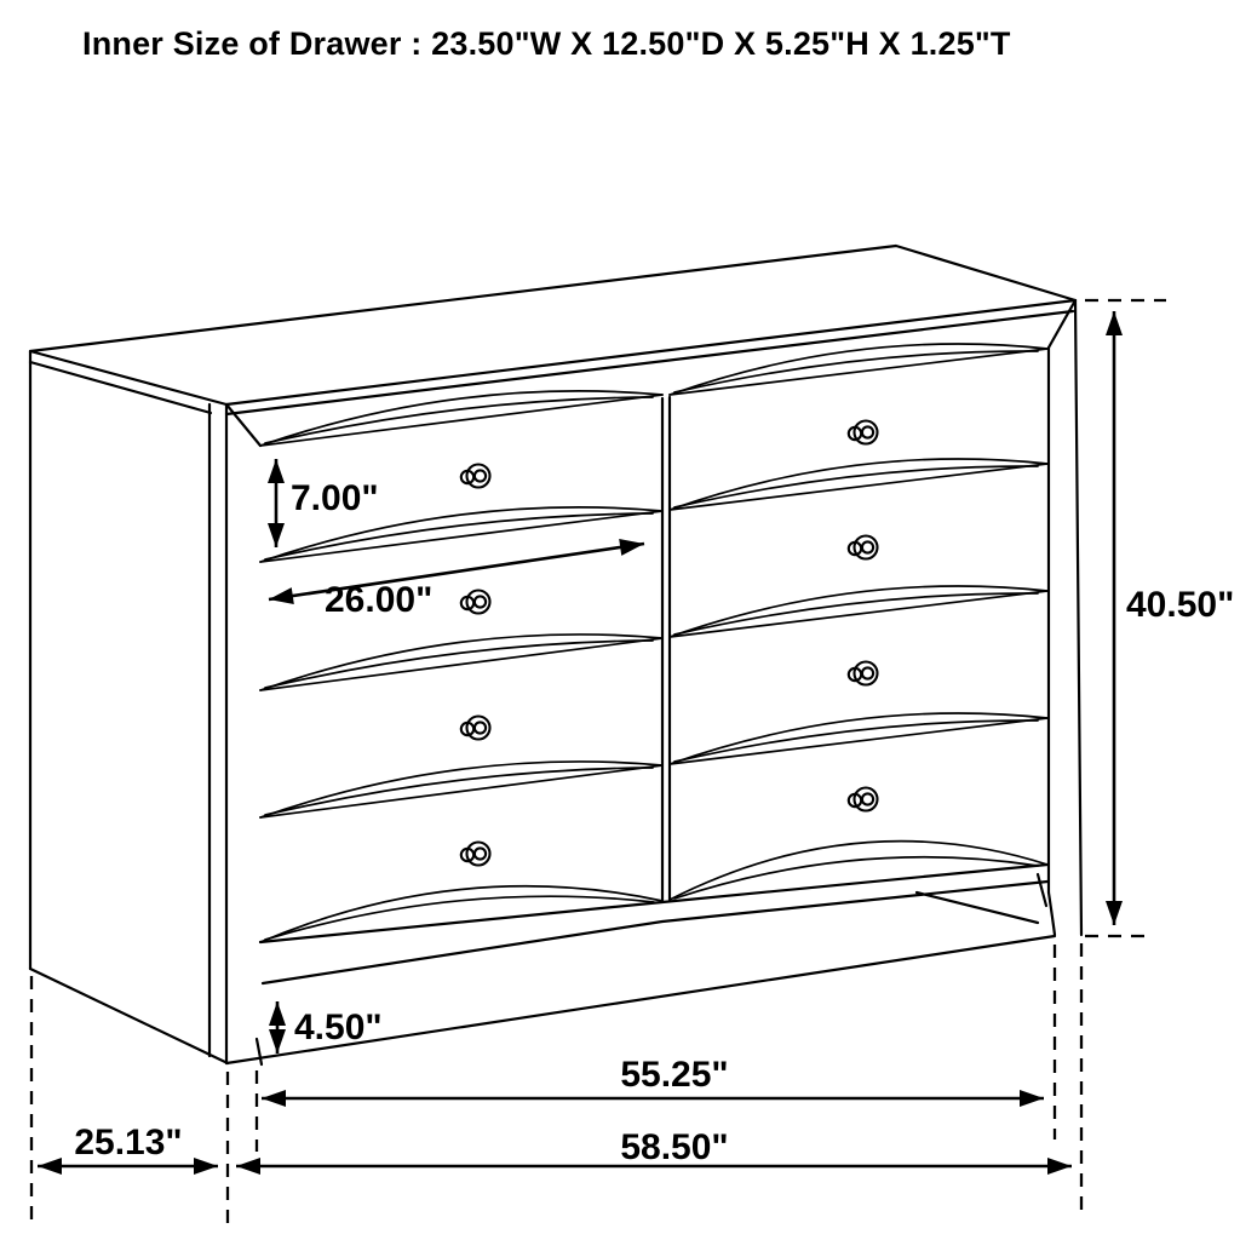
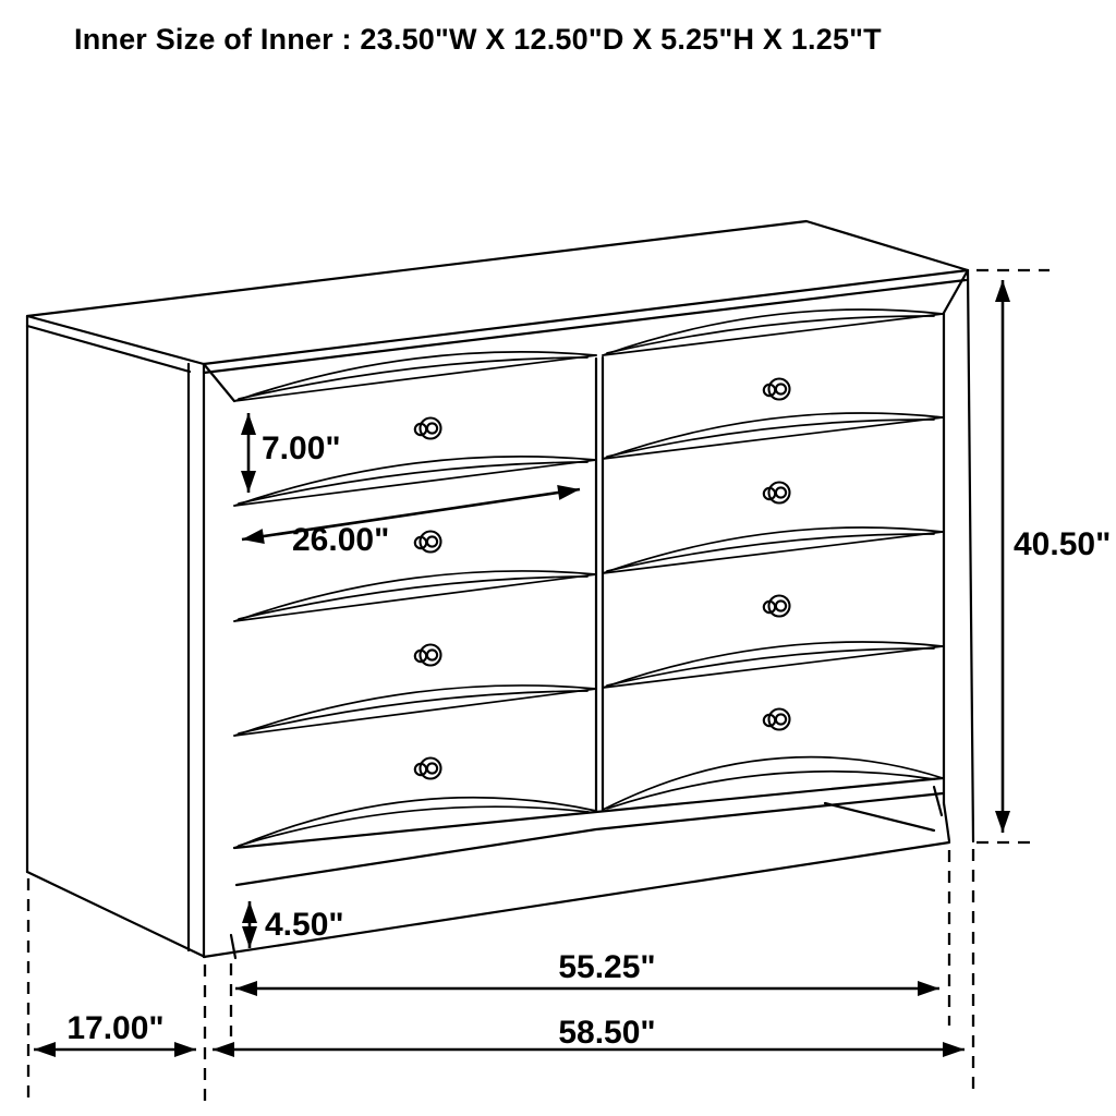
- Inner Size of Drawer : 23.50"W X 12.50"D X 5.25"H X 1.25"T
+ Inner Size of Inner : 23.50"W X 12.50"D X 5.25"H X 1.25"T
  7.00"
  26.00"
  40.50"
  4.50"
  55.25"
  58.50"
- 25.13"
+ 17.00"
